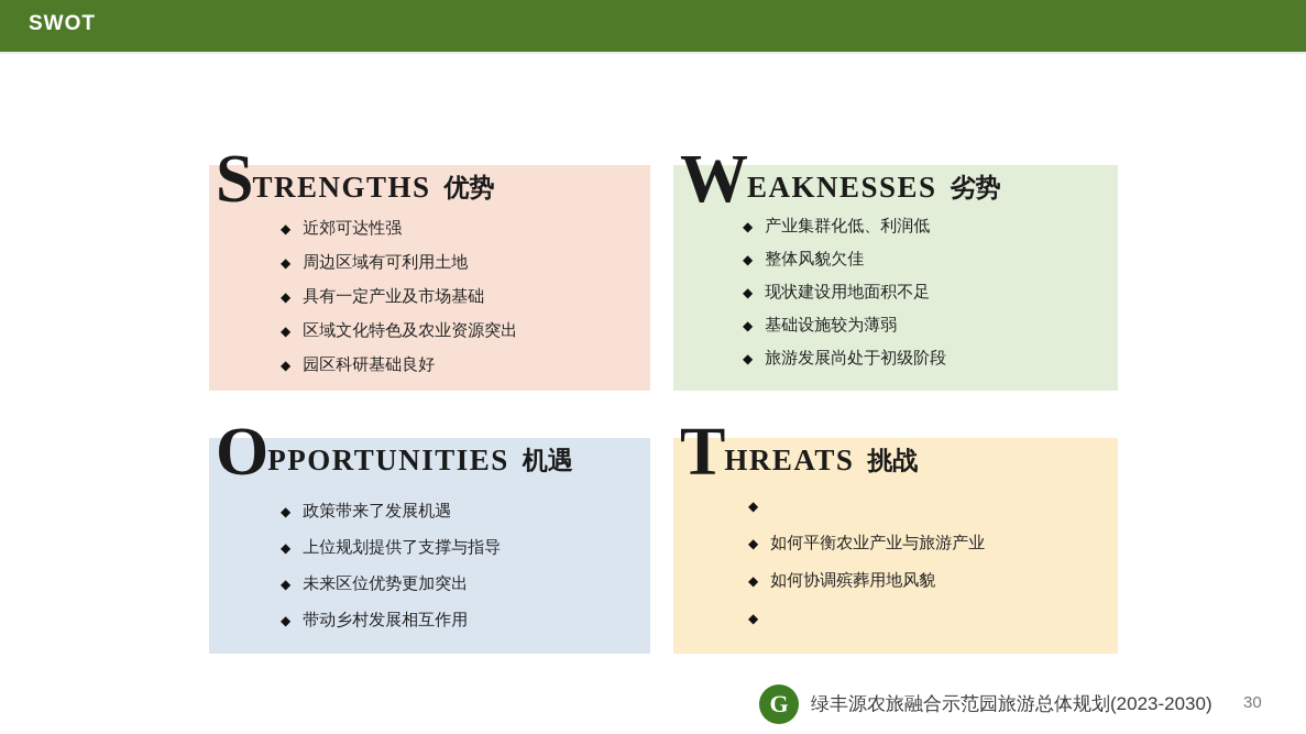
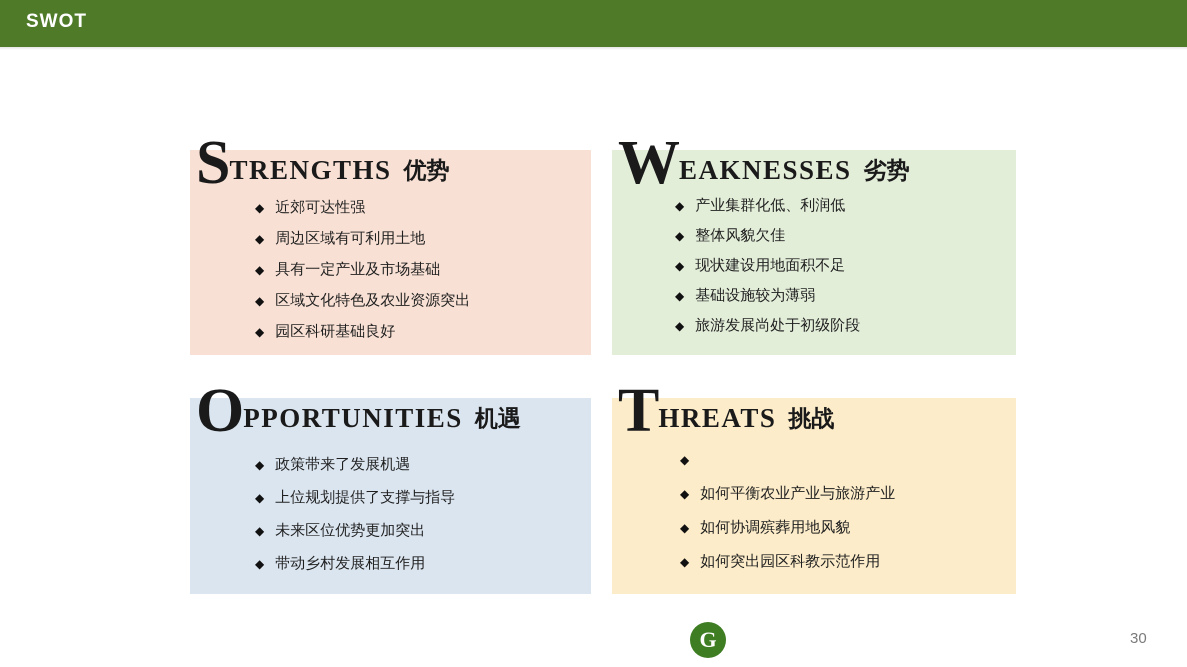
  SWOT
  STRENGTHS 优势
  WEAKNESSES 劣势
  OPPORTUNITIES 机遇
  THREATS 挑战
  ◆
  近郊可达性强
  ◆
  周边区域有可利用土地
  ◆
  具有一定产业及市场基础
  ◆
  区域文化特色及农业资源突出
  ◆
  园区科研基础良好
  ◆
  产业集群化低、利润低
  ◆
  整体风貌欠佳
  ◆
  现状建设用地面积不足
  ◆
  基础设施较为薄弱
  ◆
  旅游发展尚处于初级阶段
  ◆
  政策带来了发展机遇
  ◆
  上位规划提供了支撑与指导
  ◆
  未来区位优势更加突出
  ◆
  带动乡村发展相互作用
  ◆
  ◆
  如何平衡农业产业与旅游产业
  ◆
  如何协调殡葬用地风貌
  ◆
+ 如何突出园区科教示范作用
  G
- 绿丰源农旅融合示范园旅游总体规划(2023-2030)
  30
